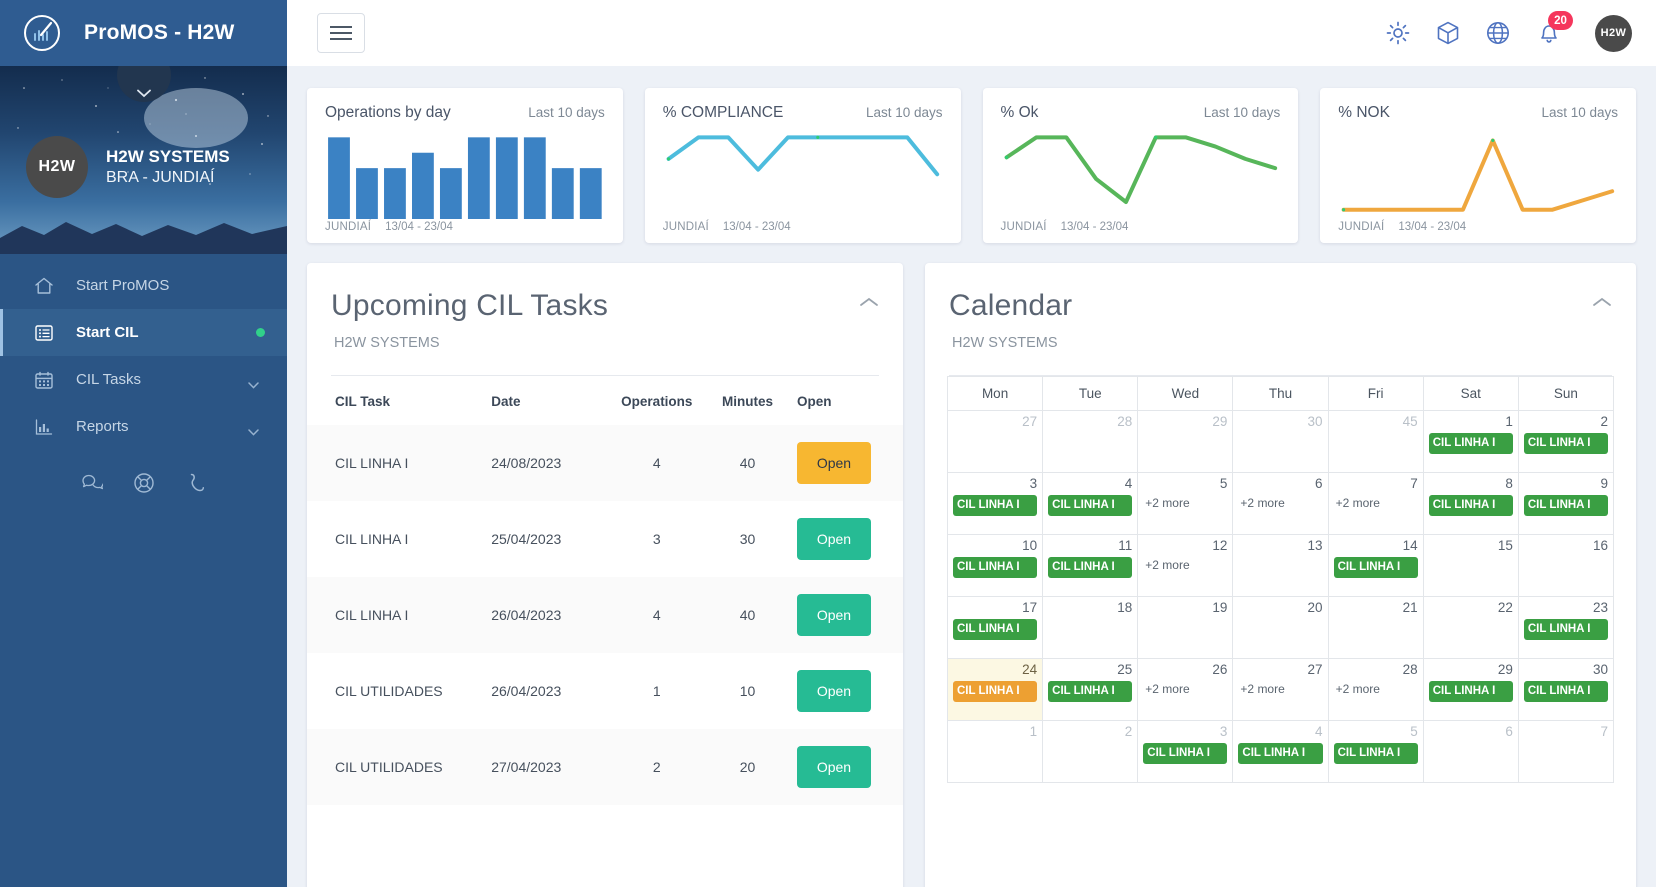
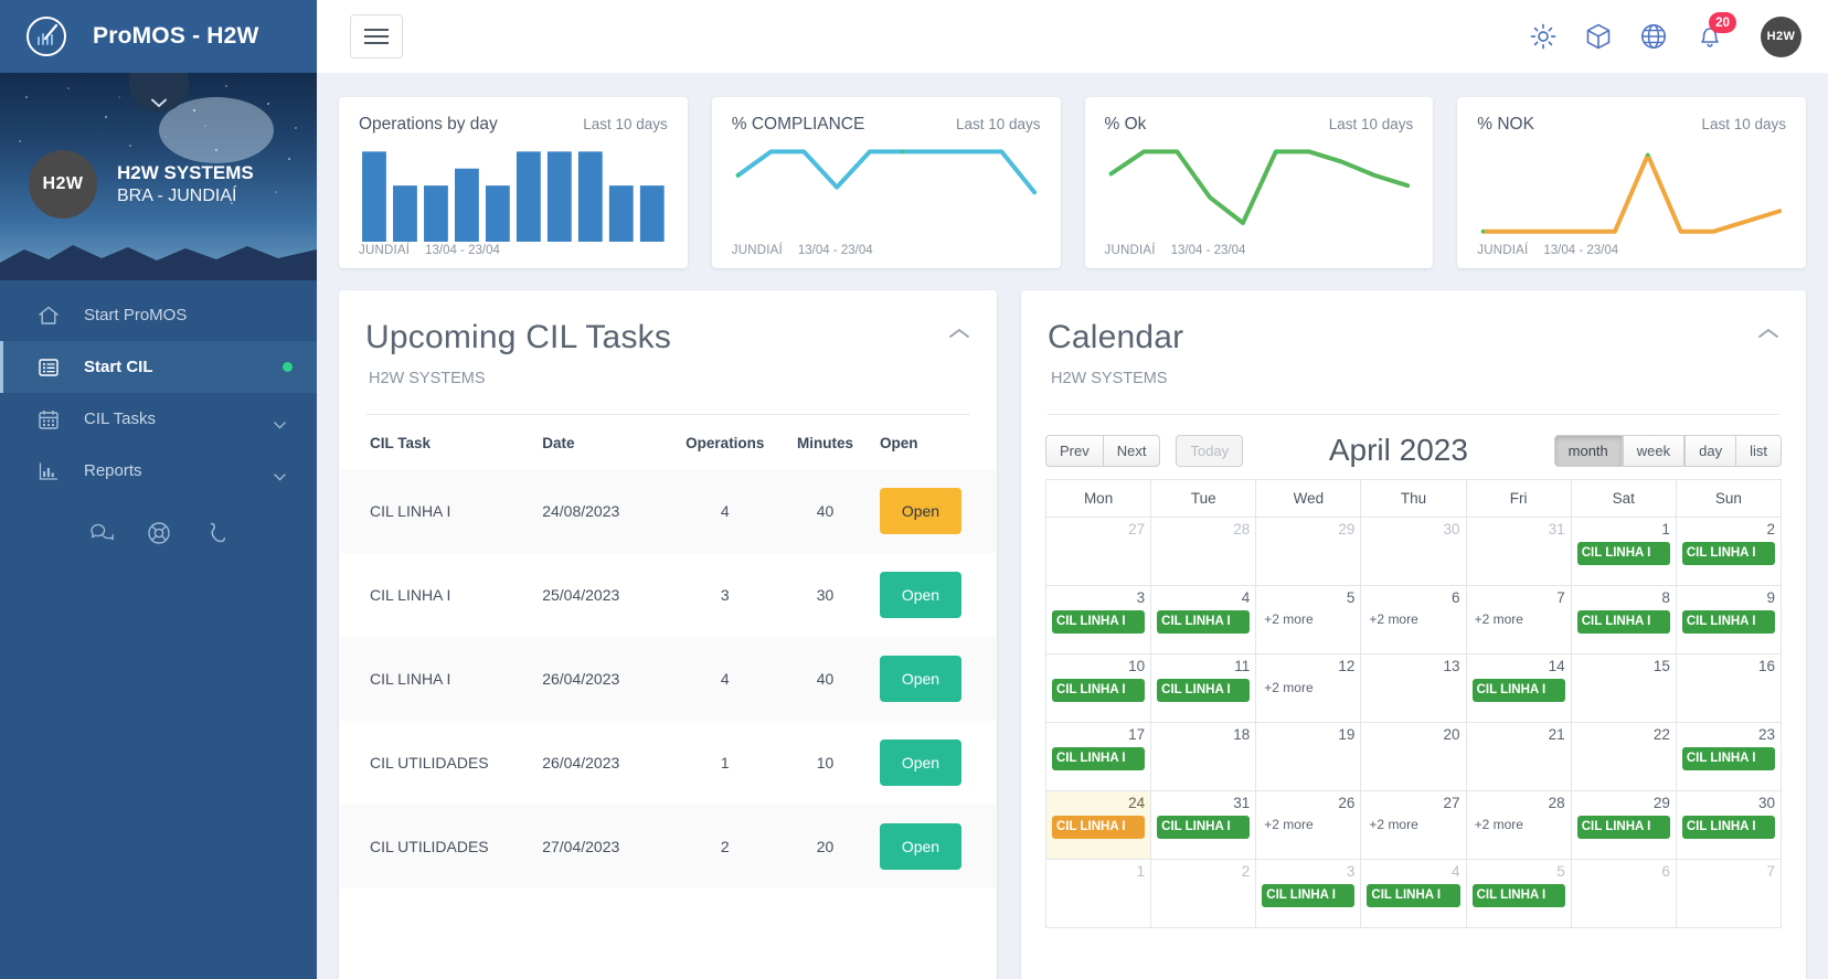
  ProMOS - H2W
  H2W
  H2W SYSTEMS
  BRA - JUNDIAÍ
  Start ProMOS
  Start CIL
  CIL Tasks
  Reports
  20
  H2W
  Operations by day
  Last 10 days
  JUNDIAÍ
  13/04 - 23/04
  % COMPLIANCE
  Last 10 days
  JUNDIAÍ
  13/04 - 23/04
  % Ok
  Last 10 days
  JUNDIAÍ
  13/04 - 23/04
  % NOK
  Last 10 days
  JUNDIAÍ
  13/04 - 23/04
  Upcoming CIL Tasks
  H2W SYSTEMS
  CIL Task	Date	Operations	Minutes	Open
  CIL LINHA I	24/08/2023	4	40	Open
  CIL LINHA I	25/04/2023	3	30	Open
  CIL LINHA I	26/04/2023	4	40	Open
  CIL UTILIDADES	26/04/2023	1	10	Open
  CIL UTILIDADES	27/04/2023	2	20	Open
  Calendar
  H2W SYSTEMS
+ Prev
+ Next
+ Today
+ April 2023
+ month
+ week
+ day
+ list
  Mon	Tue	Wed	Thu	Fri	Sat	Sun
- 27	28	29	30	45	1CIL LINHA I	2CIL LINHA I
+ 27	28	29	30	31	1CIL LINHA I	2CIL LINHA I
  3CIL LINHA I	4CIL LINHA I	5+2 more	6+2 more	7+2 more	8CIL LINHA I	9CIL LINHA I
  10CIL LINHA I	11CIL LINHA I	12+2 more	13	14CIL LINHA I	15	16
  17CIL LINHA I	18	19	20	21	22	23CIL LINHA I
- 24CIL LINHA I	25CIL LINHA I	26+2 more	27+2 more	28+2 more	29CIL LINHA I	30CIL LINHA I
+ 24CIL LINHA I	31CIL LINHA I	26+2 more	27+2 more	28+2 more	29CIL LINHA I	30CIL LINHA I
  1	2	3CIL LINHA I	4CIL LINHA I	5CIL LINHA I	6	7
